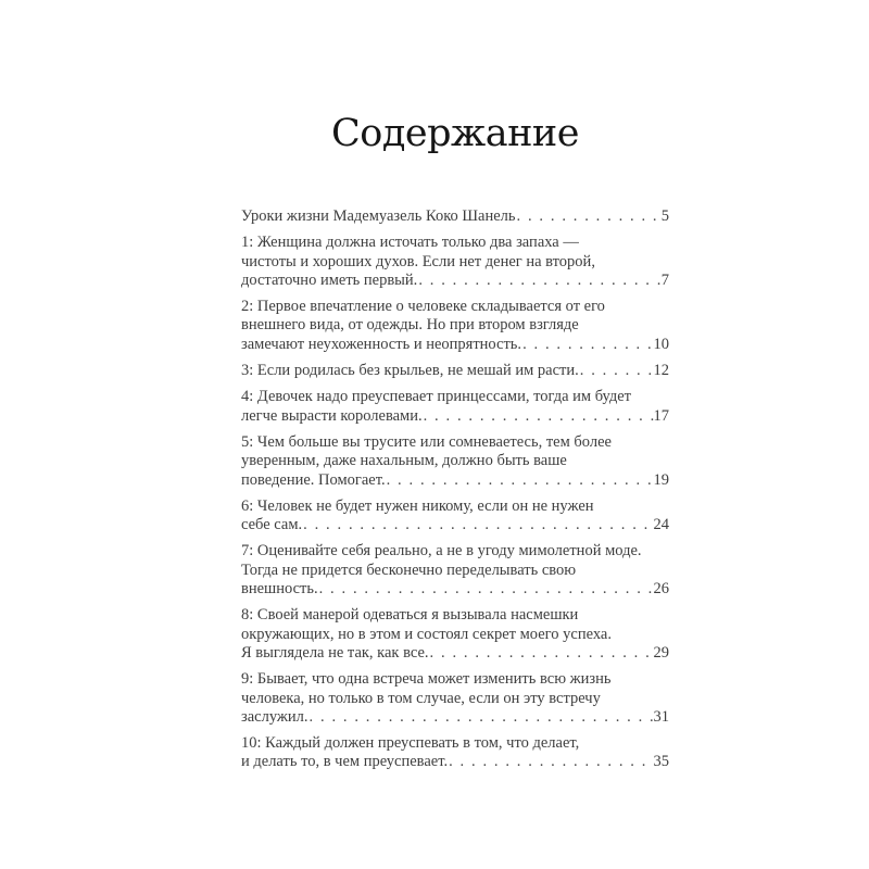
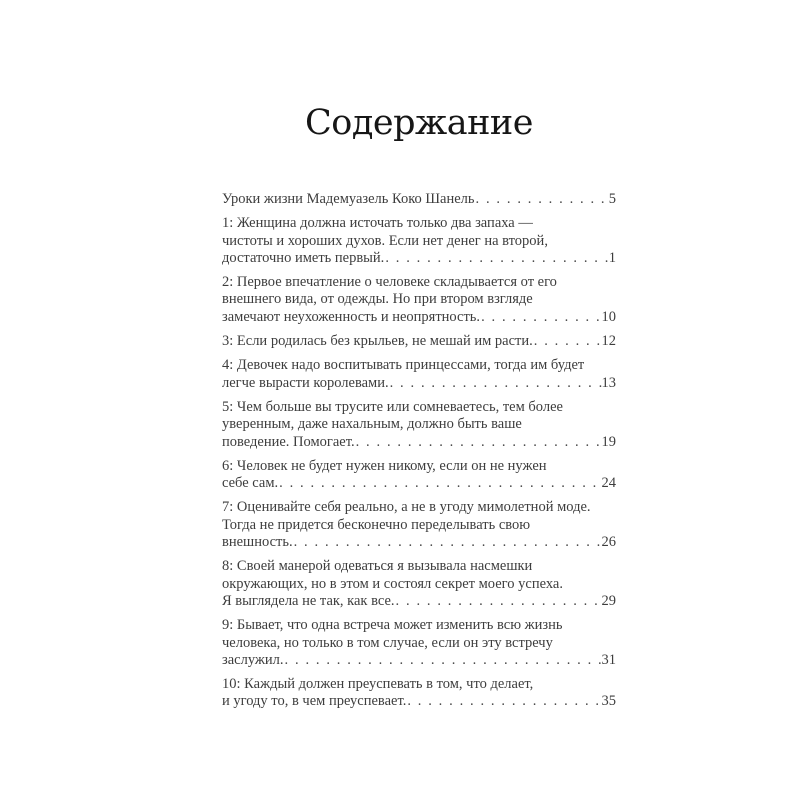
  Содержание
  Уроки жизни Мадемуазель Коко Шанель
  5
  1: Женщина должна источать только два запаха —
  чистоты и хороших духов. Если нет денег на второй,
  достаточно иметь первый.
- 7
+ 1
  2: Первое впечатление о человеке складывается от его
  внешнего вида, от одежды. Но при втором взгляде
  замечают неухоженность и неопрятность.
  10
  3: Если родилась без крыльев, не мешай им расти.
  12
- 4: Девочек надо преуспевает принцессами, тогда им будет
+ 4: Девочек надо воспитывать принцессами, тогда им будет
  легче вырасти королевами.
- 17
+ 13
  5: Чем больше вы трусите или сомневаетесь, тем более
  уверенным, даже нахальным, должно быть ваше
  поведение. Помогает.
  19
  6: Человек не будет нужен никому, если он не нужен
  себе сам.
  24
  7: Оценивайте себя реально, а не в угоду мимолетной моде.
  Тогда не придется бесконечно переделывать свою
  внешность.
  26
  8: Своей манерой одеваться я вызывала насмешки
  окружающих, но в этом и состоял секрет моего успеха.
  Я выглядела не так, как все.
  29
  9: Бывает, что одна встреча может изменить всю жизнь
  человека, но только в том случае, если он эту встречу
  заслужил.
  31
  10: Каждый должен преуспевать в том, что делает,
- и делать то, в чем преуспевает.
+ и угоду то, в чем преуспевает.
  35
